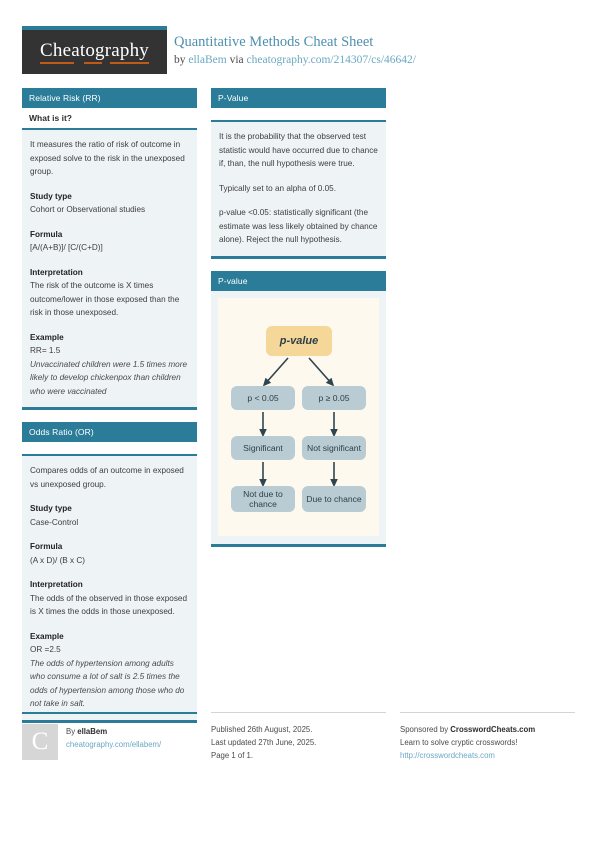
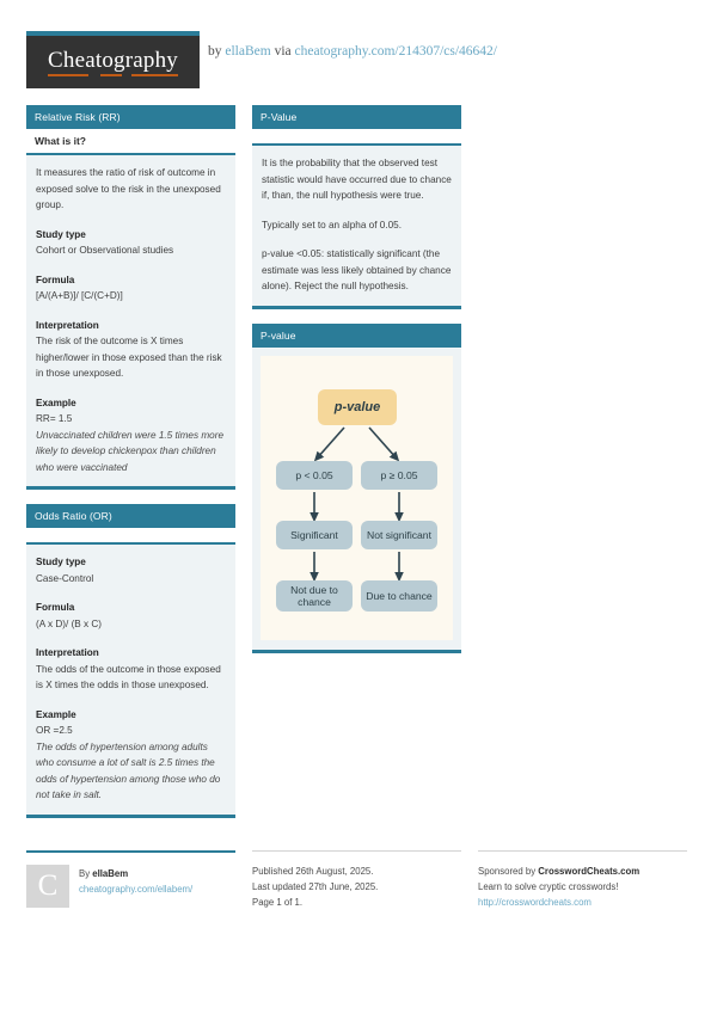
  Cheatography
- Quantitative Methods Cheat Sheet
  by ellaBem via cheatography.com/214307/cs/46642/
  Relative Risk (RR)
  What is it?
  It measures the ratio of risk of outcome in exposed solve to the risk in the unexposed group.
  Study type
  Cohort or Observational studies
  Formula
  [A/(A+B)]/ [C/(C+D)]
  Interpretation
- The risk of the outcome is X times outcome/lower in those exposed than the risk in those unexposed.
+ The risk of the outcome is X times higher/lower in those exposed than the risk in those unexposed.
  Example
  RR= 1.5
  Unvaccinated children were 1.5 times more likely to develop chickenpox than children who were vaccinated
  Odds Ratio (OR)
- Compares odds of an outcome in exposed vs unexposed group.
  Study type
  Case-Control
  Formula
  (A x D)/ (B x C)
  Interpretation
- The odds of the observed in those exposed is X times the odds in those unexposed.
+ The odds of the outcome in those exposed is X times the odds in those unexposed.
  Example
  OR =2.5
  The odds of hypertension among adults who consume a lot of salt is 2.5 times the odds of hypertension among those who do not take in salt.
  P-Value
  It is the probability that the observed test statistic would have occurred due to chance if, than, the null hypothesis were true.
  Typically set to an alpha of 0.05.
  p-value <0.05: statistically significant (the estimate was less likely obtained by chance alone). Reject the null hypothesis.
  P-value
  p-value
  p < 0.05
  p ≥ 0.05
  Significant
  Not significant
  Not due to chance
  Due to chance
  C
  By ellaBem
  cheatography.com/ellabem/
  Published 26th August, 2025.
  Last updated 27th June, 2025.
  Page 1 of 1.
  Sponsored by CrosswordCheats.com
  Learn to solve cryptic crosswords!
  http://crosswordcheats.com
